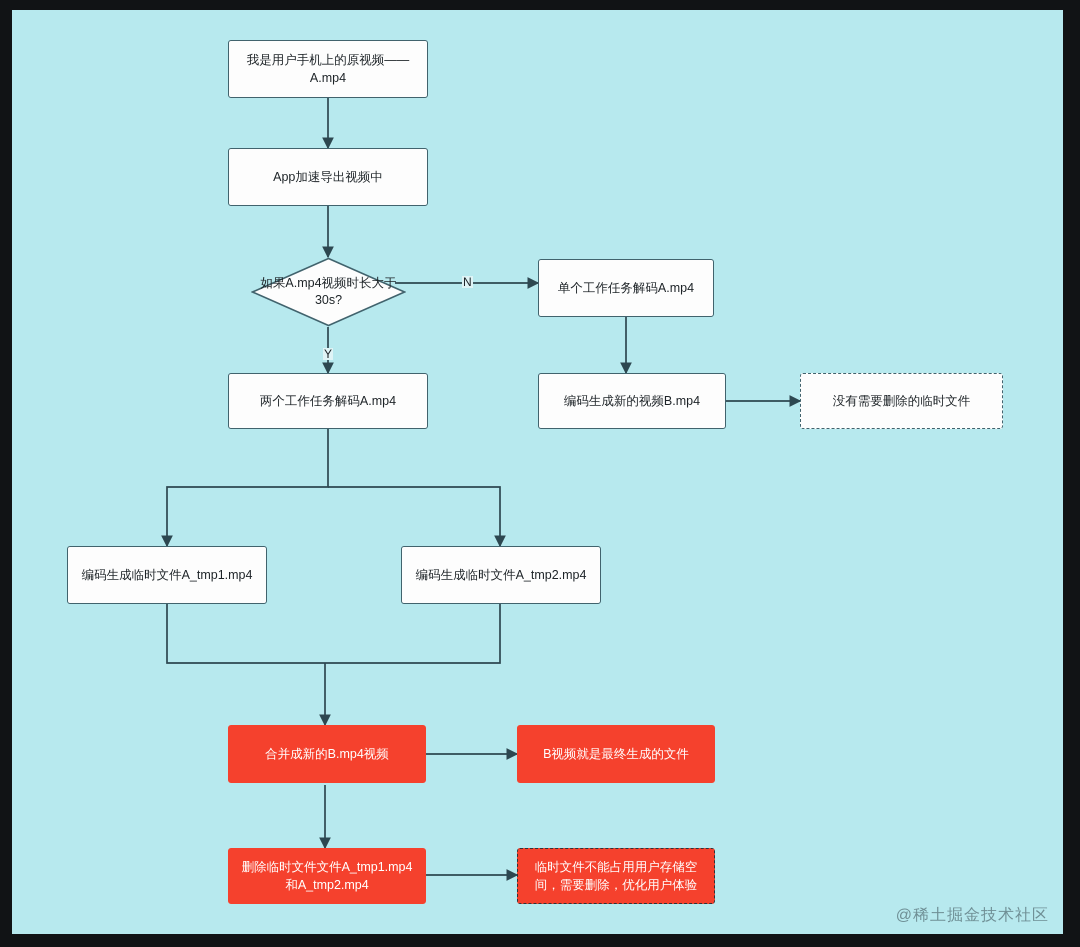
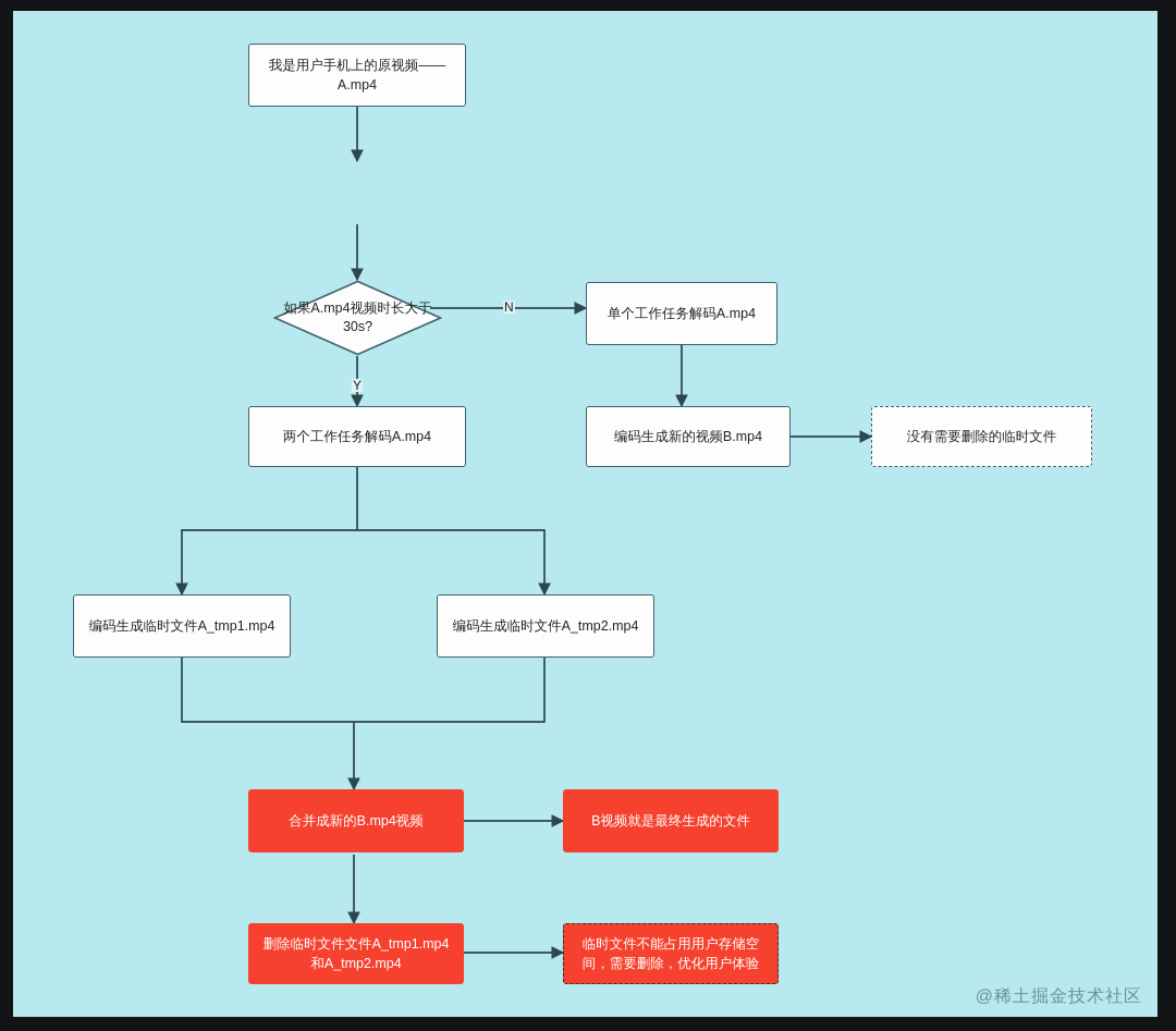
  我是用户手机上的原视频——A.mp4
- App加速导出视频中
  如果A.mp4视频时长大于30s?
  N
  Y
  单个工作任务解码A.mp4
  编码生成新的视频B.mp4
  没有需要删除的临时文件
  两个工作任务解码A.mp4
  编码生成临时文件A_tmp1.mp4
  编码生成临时文件A_tmp2.mp4
  合并成新的B.mp4视频
  B视频就是最终生成的文件
  删除临时文件文件A_tmp1.mp4和A_tmp2.mp4
  临时文件不能占用用户存储空间，需要删除，优化用户体验
  @稀土掘金技术社区
